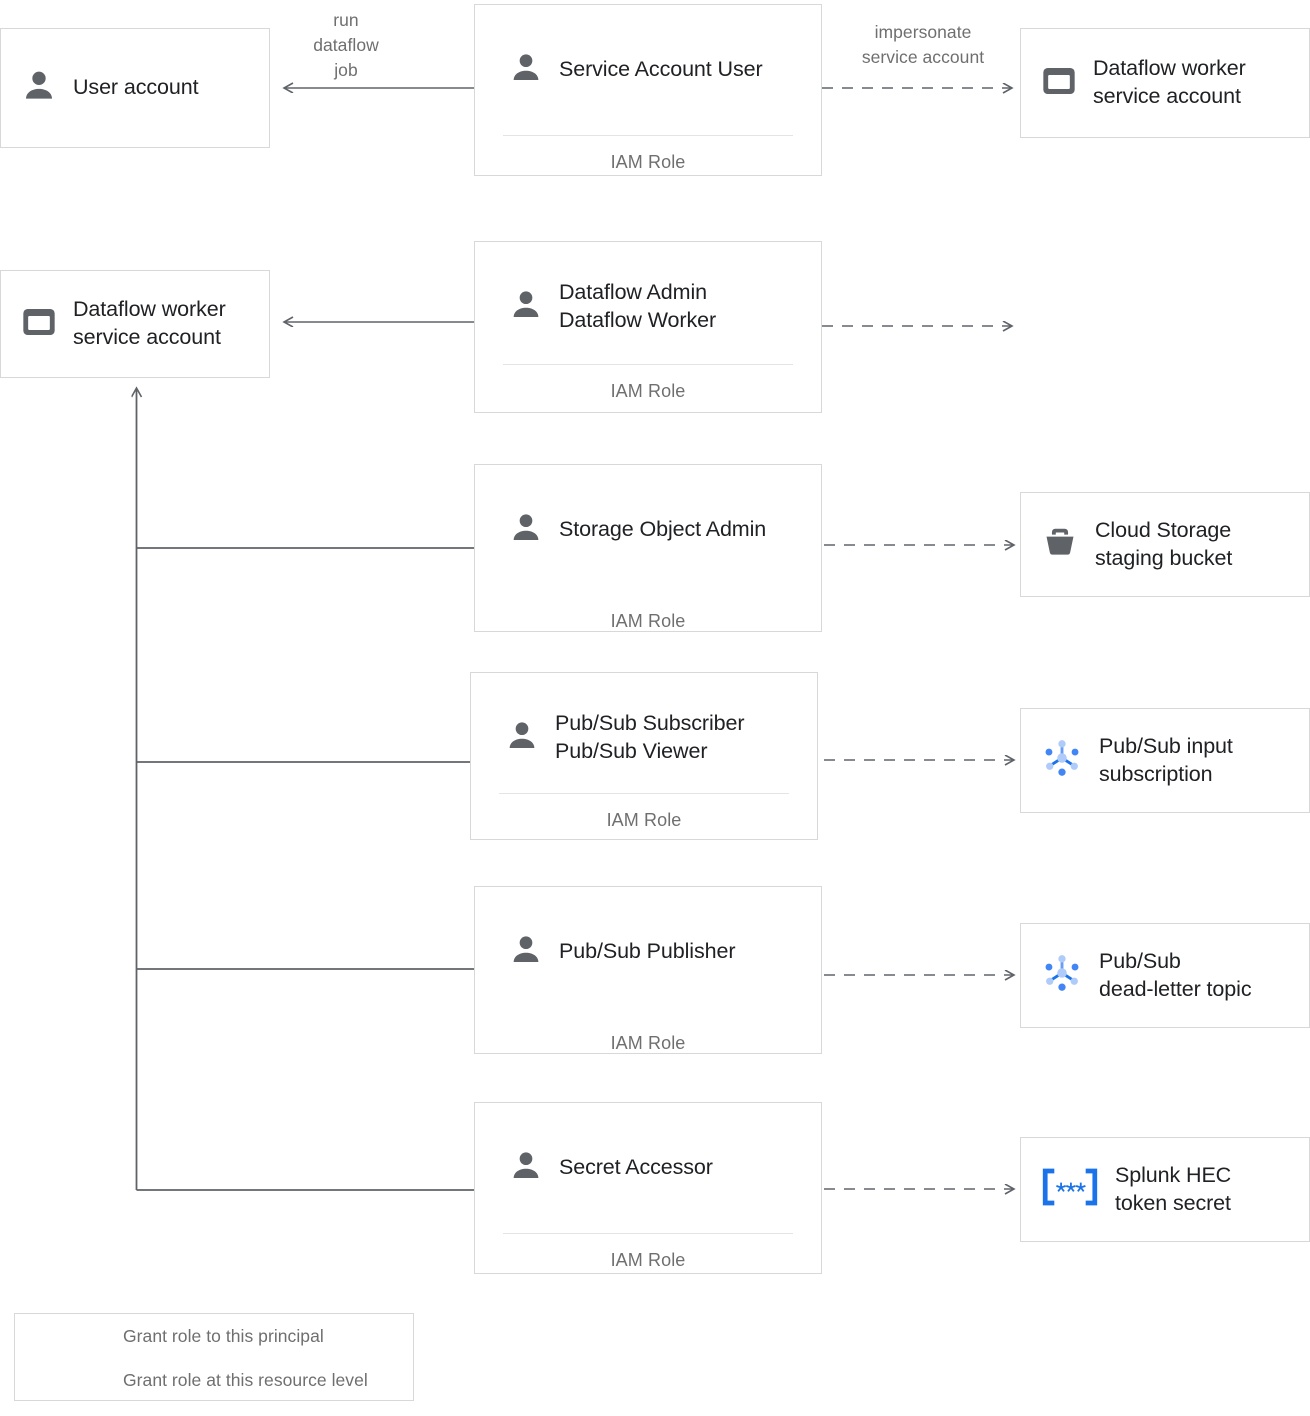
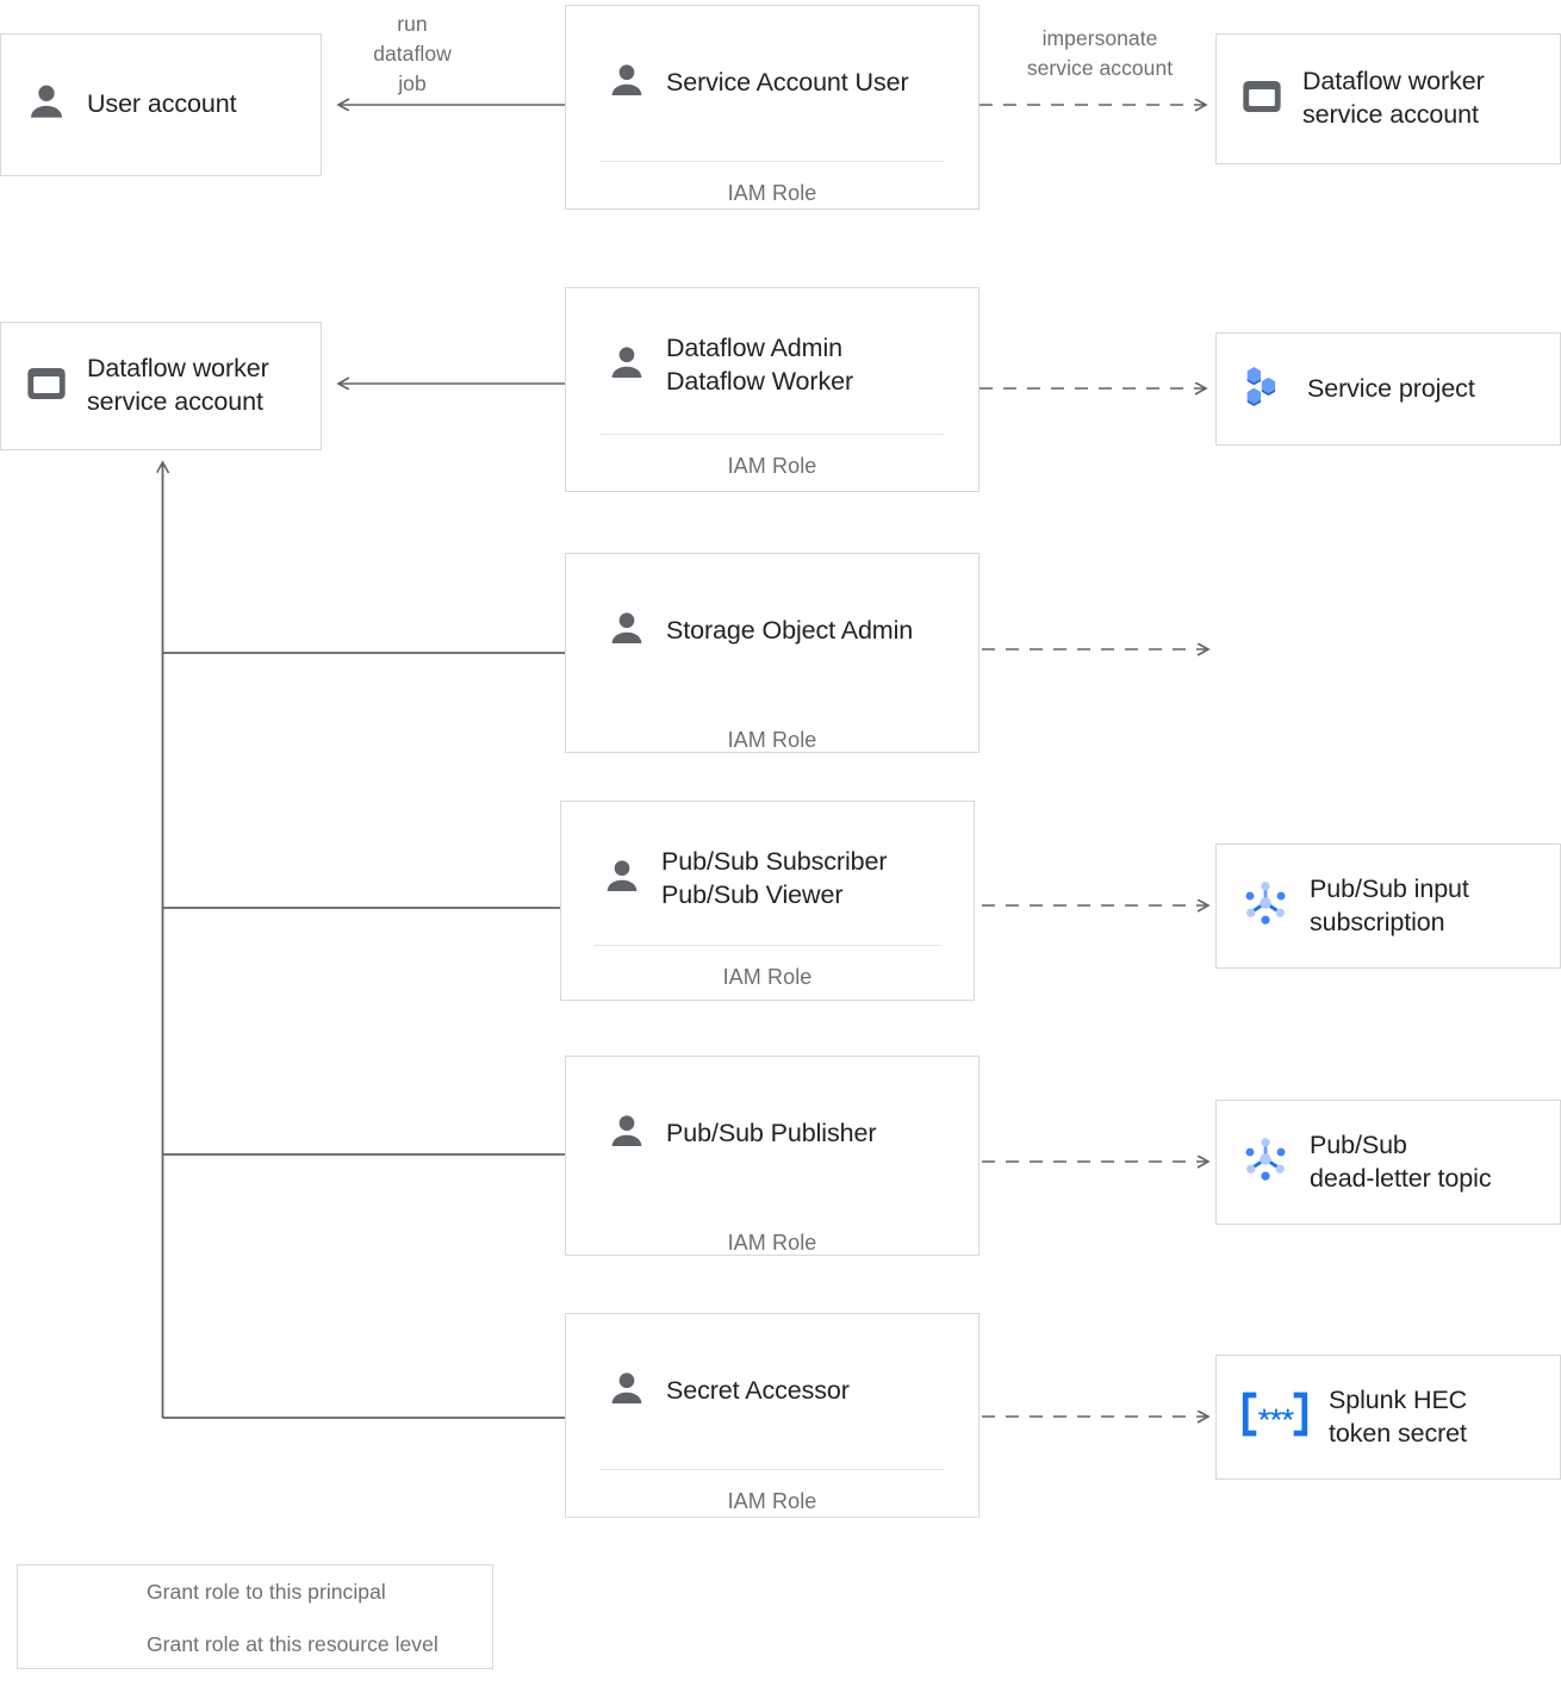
  User account
  run
  dataflow
  job
  Service Account User
  IAM Role
  impersonate
  service account
  Dataflow worker
  service account
  Dataflow worker
  service account
  Dataflow Admin
  Dataflow Worker
  IAM Role
+ Service project
  Storage Object Admin
  IAM Role
- Cloud Storage
- staging bucket
  Pub/Sub Subscriber
  Pub/Sub Viewer
  IAM Role
  Pub/Sub input
  subscription
  Pub/Sub Publisher
  IAM Role
  Pub/Sub
  dead-letter topic
  Secret Accessor
  IAM Role
  Splunk HEC
  token secret
  Grant role to this principal
  Grant role at this resource level
